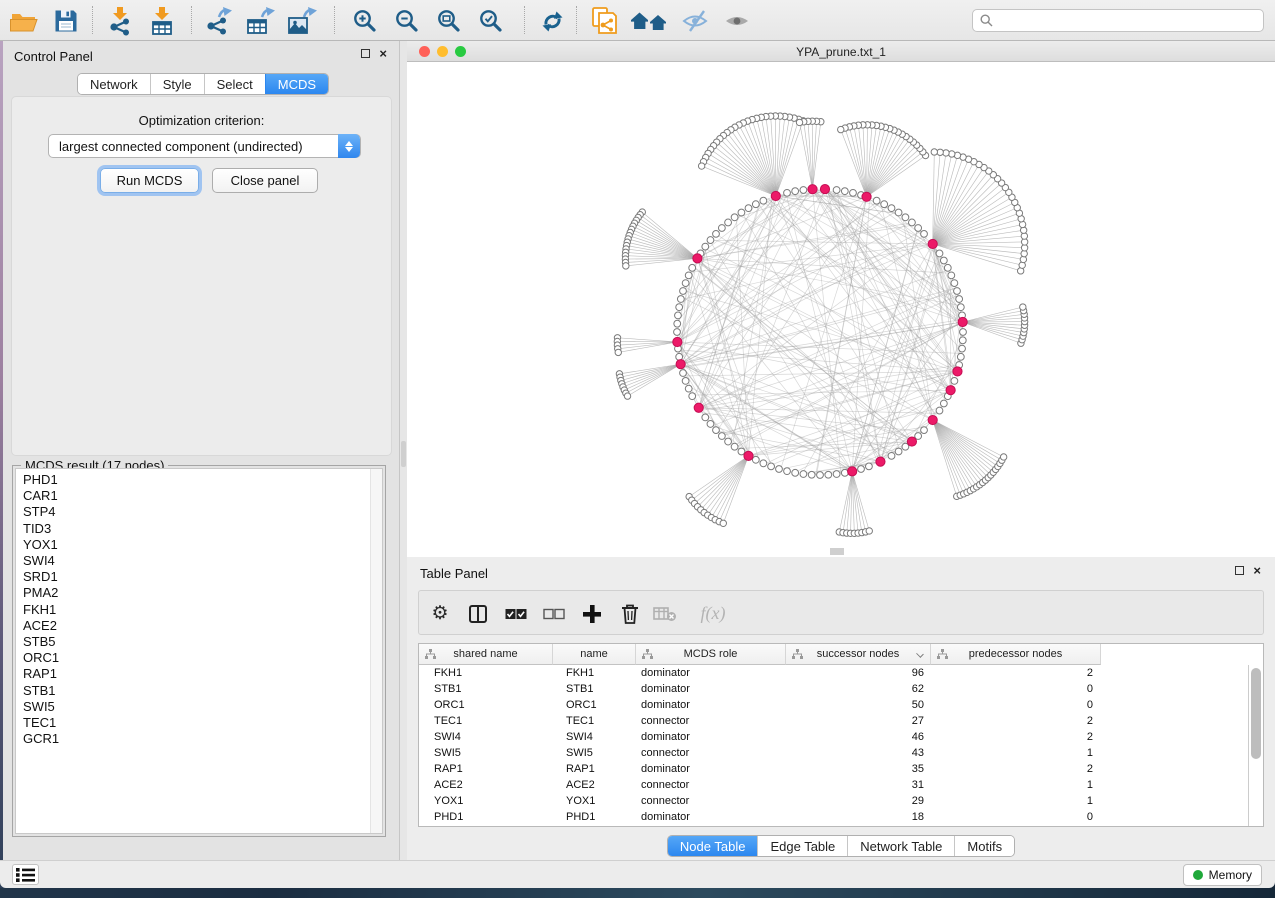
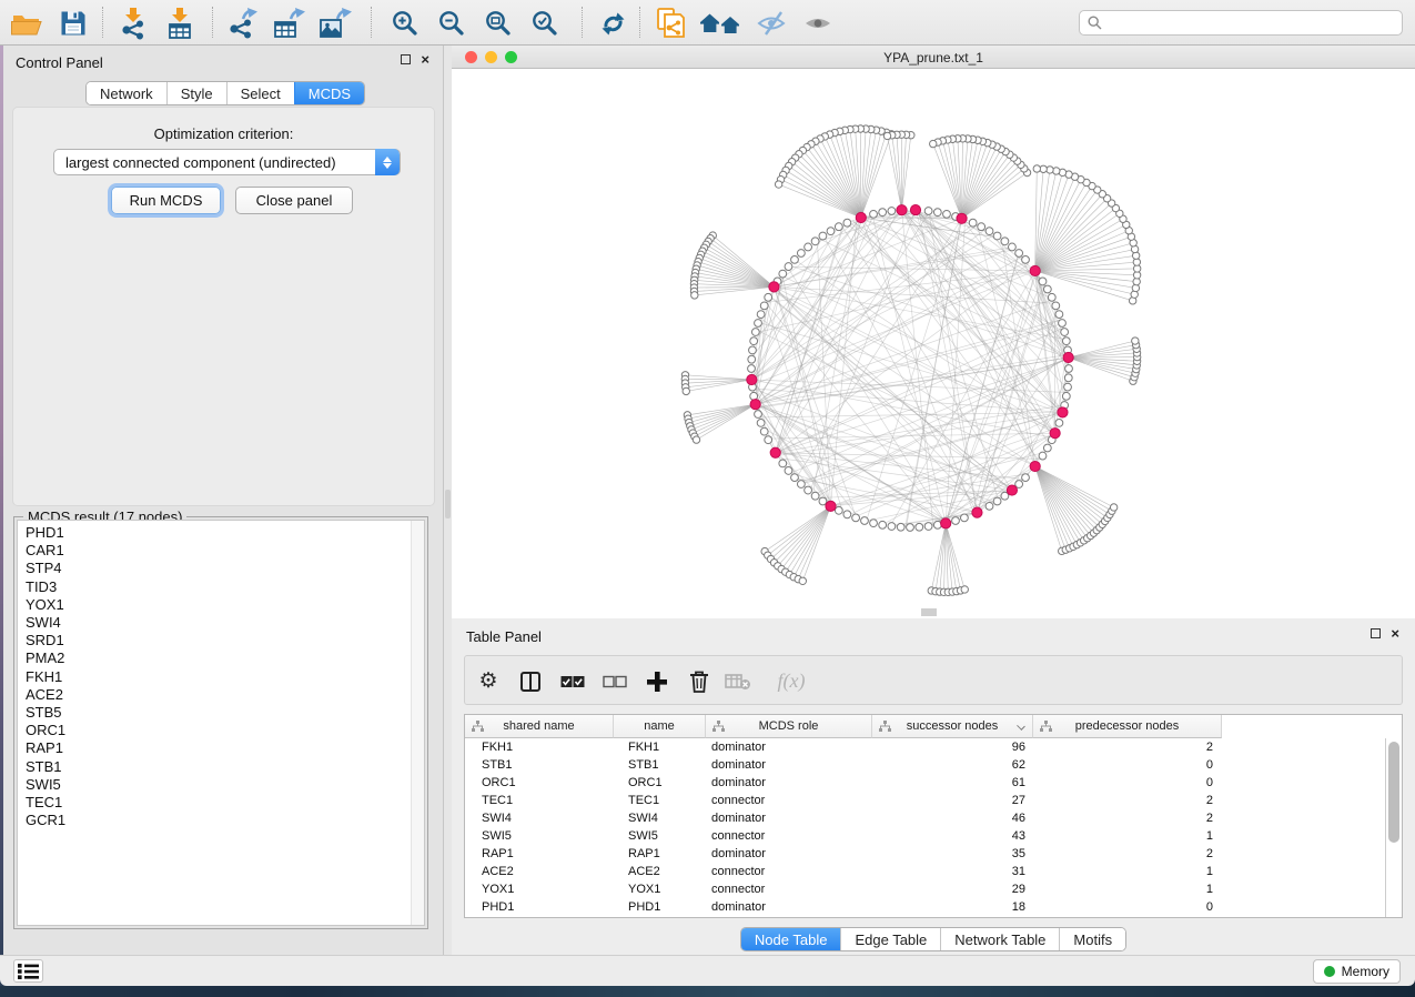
  Control Panel
  ×
  Network
  Style
  Select
  MCDS
  Optimization criterion:
  largest connected component (undirected)
  Run MCDS
  Close panel
  MCDS result (17 nodes)
  PHD1
  CAR1
  STP4
  TID3
  YOX1
  SWI4
  SRD1
  PMA2
  FKH1
  ACE2
  STB5
  ORC1
  RAP1
  STB1
  SWI5
  TEC1
  GCR1
  YPA_prune.txt_1
  Table Panel
  ×
  ⚙
  f(x)
  shared name
  name
  MCDS role
  successor nodes
  predecessor nodes
  FKH1
  FKH1
  dominator
  96
  2
  STB1
  STB1
  dominator
  62
  0
  ORC1
  ORC1
  dominator
- 50
+ 61
  0
  TEC1
  TEC1
  connector
  27
  2
  SWI4
  SWI4
  dominator
  46
  2
  SWI5
  SWI5
  connector
  43
  1
  RAP1
  RAP1
  dominator
  35
  2
  ACE2
  ACE2
  connector
  31
  1
  YOX1
  YOX1
  connector
  29
  1
  PHD1
  PHD1
  dominator
  18
  0
  Node Table
  Edge Table
  Network Table
  Motifs
  Memory
